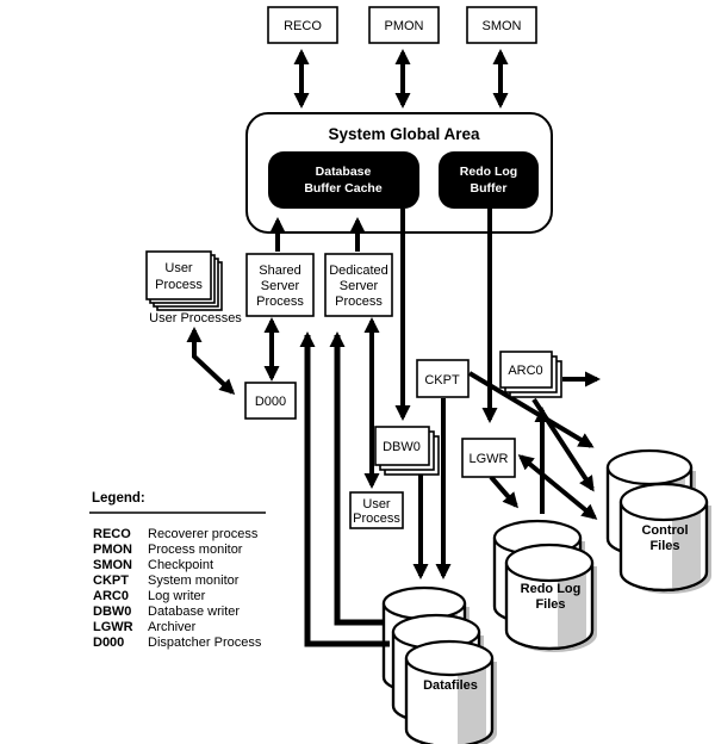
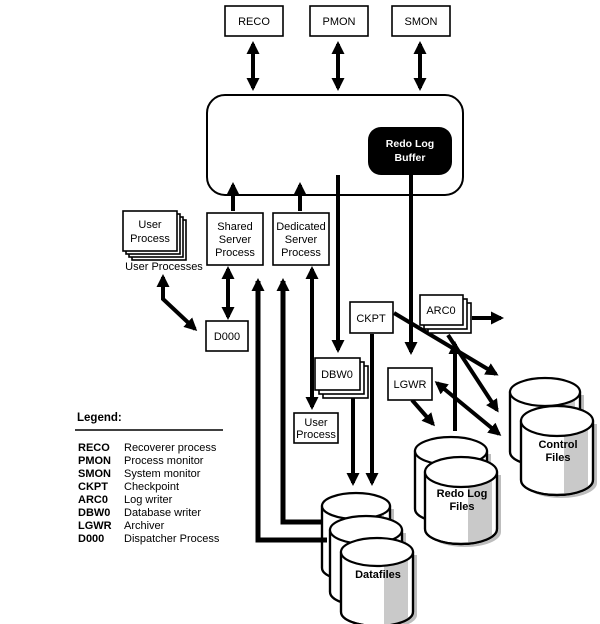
- System Global Area
- Database
- Buffer Cache
  Redo Log
  Buffer
  Control
  Files
  Redo Log
  Files
  Datafiles
  RECO
  PMON
  SMON
  User
  Process
  User Processes
  Shared
  Server
  Process
  Dedicated
  Server
  Process
  D000
  CKPT
  ARC0
  DBW0
  LGWR
  User
  Process
  Legend:
  RECO
  Recoverer process
  PMON
  Process monitor
  SMON
- Checkpoint
+ System monitor
  CKPT
- System monitor
+ Checkpoint
  ARC0
  Log writer
  DBW0
  Database writer
  LGWR
  Archiver
  D000
  Dispatcher Process
